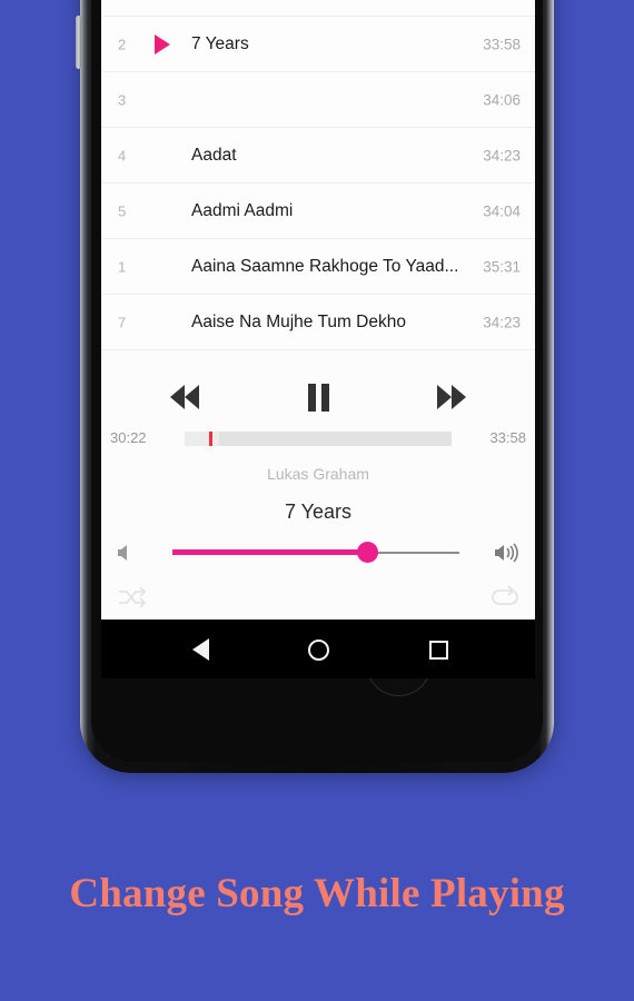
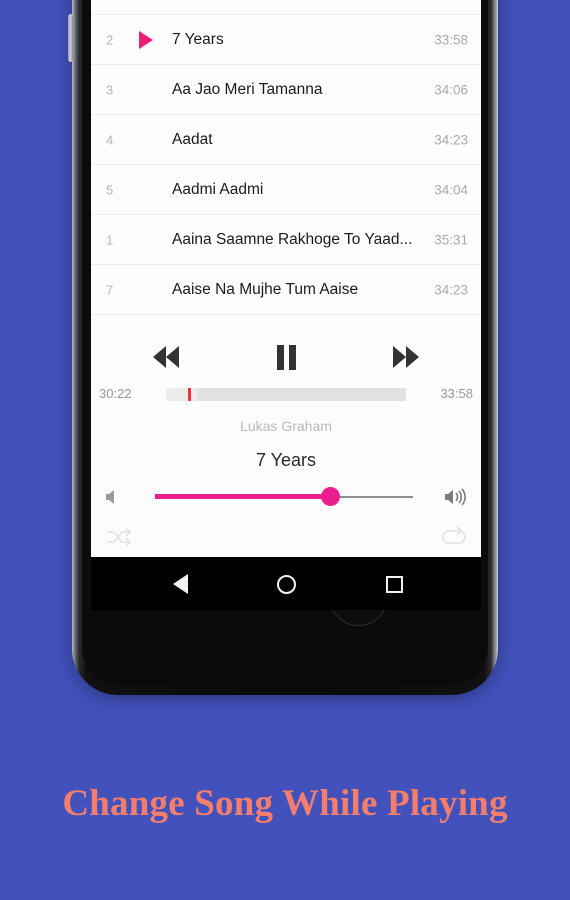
  2
  7 Years
  33:58
  3
+ Aa Jao Meri Tamanna
  34:06
  4
  Aadat
  34:23
  5
  Aadmi Aadmi
  34:04
  1
  Aaina Saamne Rakhoge To Yaad...
  35:31
  7
- Aaise Na Mujhe Tum Dekho
+ Aaise Na Mujhe Tum Aaise
  34:23
  30:22
  33:58
  Lukas Graham
  7 Years
  Change Song While Playing
